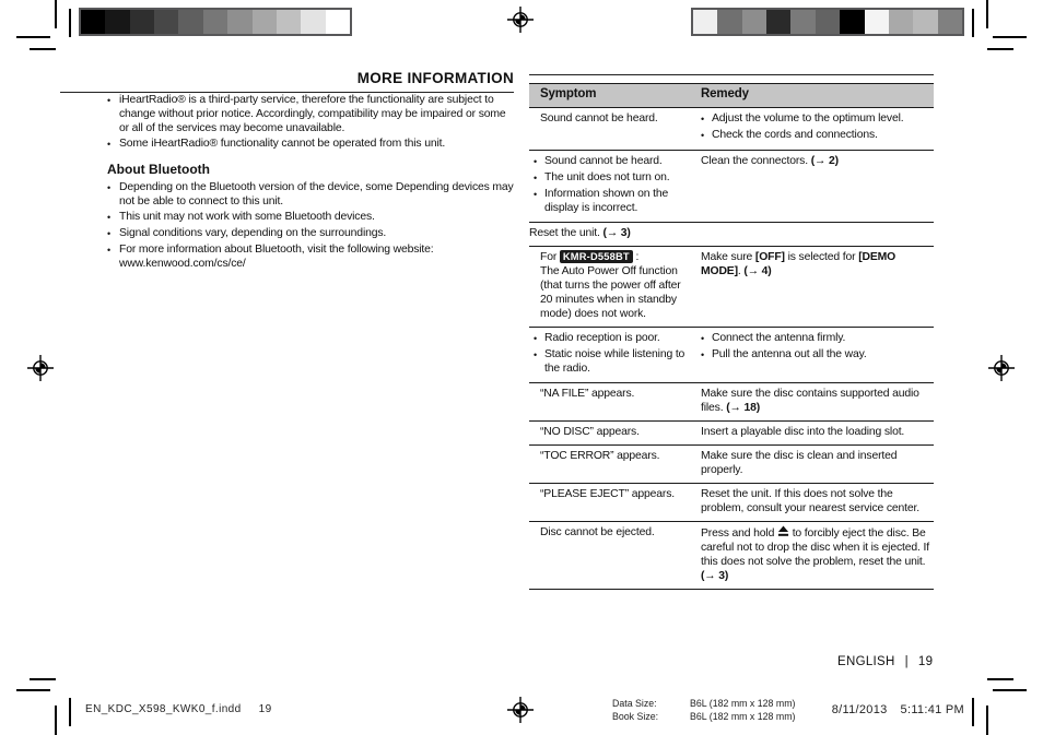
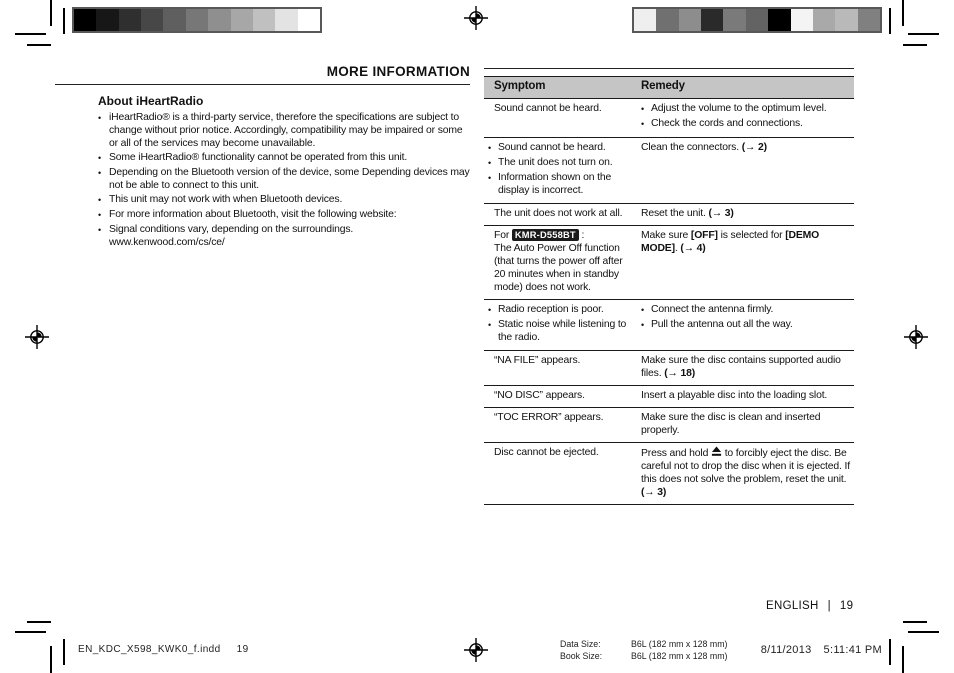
  MORE INFORMATION
+ About iHeartRadio
  •
- iHeartRadio® is a third-party service, therefore the functionality are subject to change without prior notice. Accordingly, compatibility may be impaired or some or all of the services may become unavailable.
+ iHeartRadio® is a third-party service, therefore the specifications are subject to change without prior notice. Accordingly, compatibility may be impaired or some or all of the services may become unavailable.
  •
  Some iHeartRadio® functionality cannot be operated from this unit.
- About Bluetooth
  •
  Depending on the Bluetooth version of the device, some Depending devices may not be able to connect to this unit.
  •
- This unit may not work with some Bluetooth devices.
+ This unit may not work with when Bluetooth devices.
  •
- Signal conditions vary, depending on the surroundings.
+ For more information about Bluetooth, visit the following website:
  •
- For more information about Bluetooth, visit the following website:
+ Signal conditions vary, depending on the surroundings.
  www.kenwood.com/cs/ce/
  Symptom
  Remedy
  Sound cannot be heard.
  •
  Adjust the volume to the optimum level.
  •
  Check the cords and connections.
  •
  Sound cannot be heard.
  •
  The unit does not turn on.
  •
  Information shown on the display is incorrect.
  Clean the connectors. (→ 2)
+ The unit does not work at all.
  Reset the unit. (→ 3)
  For KMR-D558BT :
  The Auto Power Off function (that turns the power off after 20 minutes when in standby mode) does not work.
  Make sure [OFF] is selected for [DEMO MODE]. (→ 4)
  •
  Radio reception is poor.
  •
  Static noise while listening to the radio.
  •
  Connect the antenna firmly.
  •
  Pull the antenna out all the way.
  “NA FILE” appears.
  Make sure the disc contains supported audio files. (→ 18)
  “NO DISC” appears.
  Insert a playable disc into the loading slot.
  “TOC ERROR” appears.
  Make sure the disc is clean and inserted properly.
- “PLEASE EJECT” appears.
- Reset the unit. If this does not solve the problem, consult your nearest service center.
  Disc cannot be ejected.
  Press and hold to forcibly eject the disc. Be careful not to drop the disc when it is ejected. If this does not solve the problem, reset the unit. (→ 3)
  ENGLISH
  |
  19
  EN_KDC_X598_KWK0_f.indd 19
  Data Size:
  B6L (182 mm x 128 mm)
  Book Size:
  B6L (182 mm x 128 mm)
  8/11/2013
  5:11:41 PM
